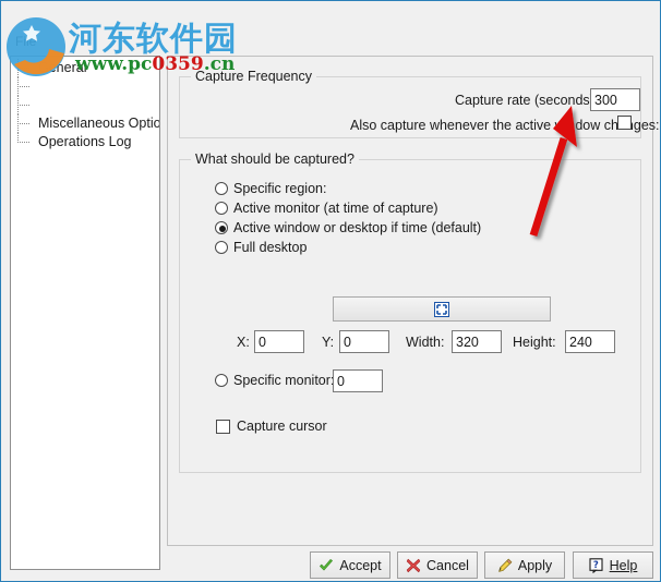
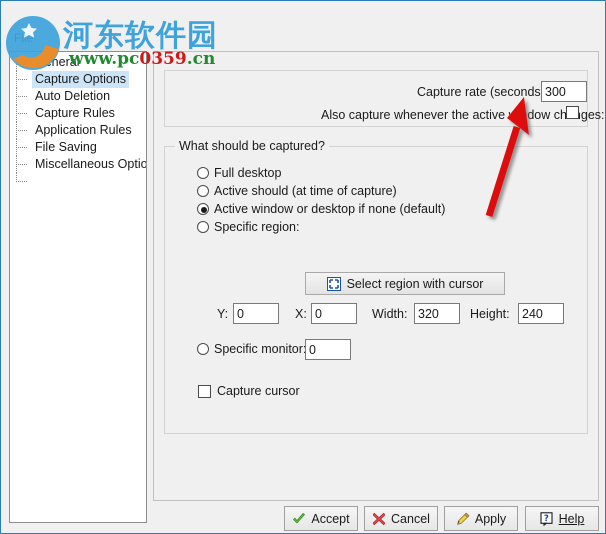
  neral
+ Capture Options
+ Auto Deletion
+ Capture Rules
+ Application Rules
+ File Saving
  Miscellaneous Optio
- Operations Log
- Capture Frequency
  Capture rate (seconds
  300
  Also capture whenever the activedow chges:
  What should be captured?
- Specific region:
+ Full desktop
- Active monitor (at time of capture)
+ Active should (at time of capture)
- Active window or desktop if time (default)
+ Active window or desktop if none (default)
- Full desktop
+ Specific region:
+ Select region with cursor
- X:
+ Y:
  0
- Y:
+ X:
  0
  Width:
  320
  Height:
  240
  Specific monitor
  0
  Capture cursor
  Accept
  Cancel
  Apply
  ?
  Help
  河东软件园
  www.pc0359.cn
